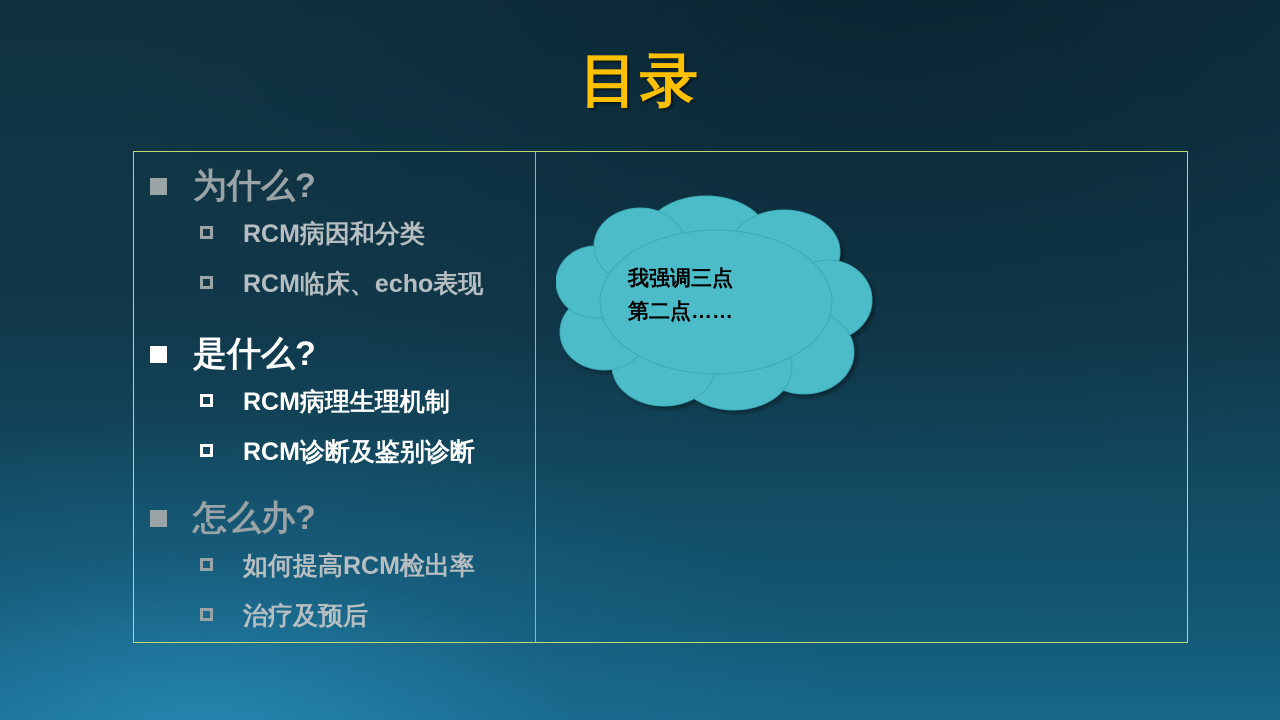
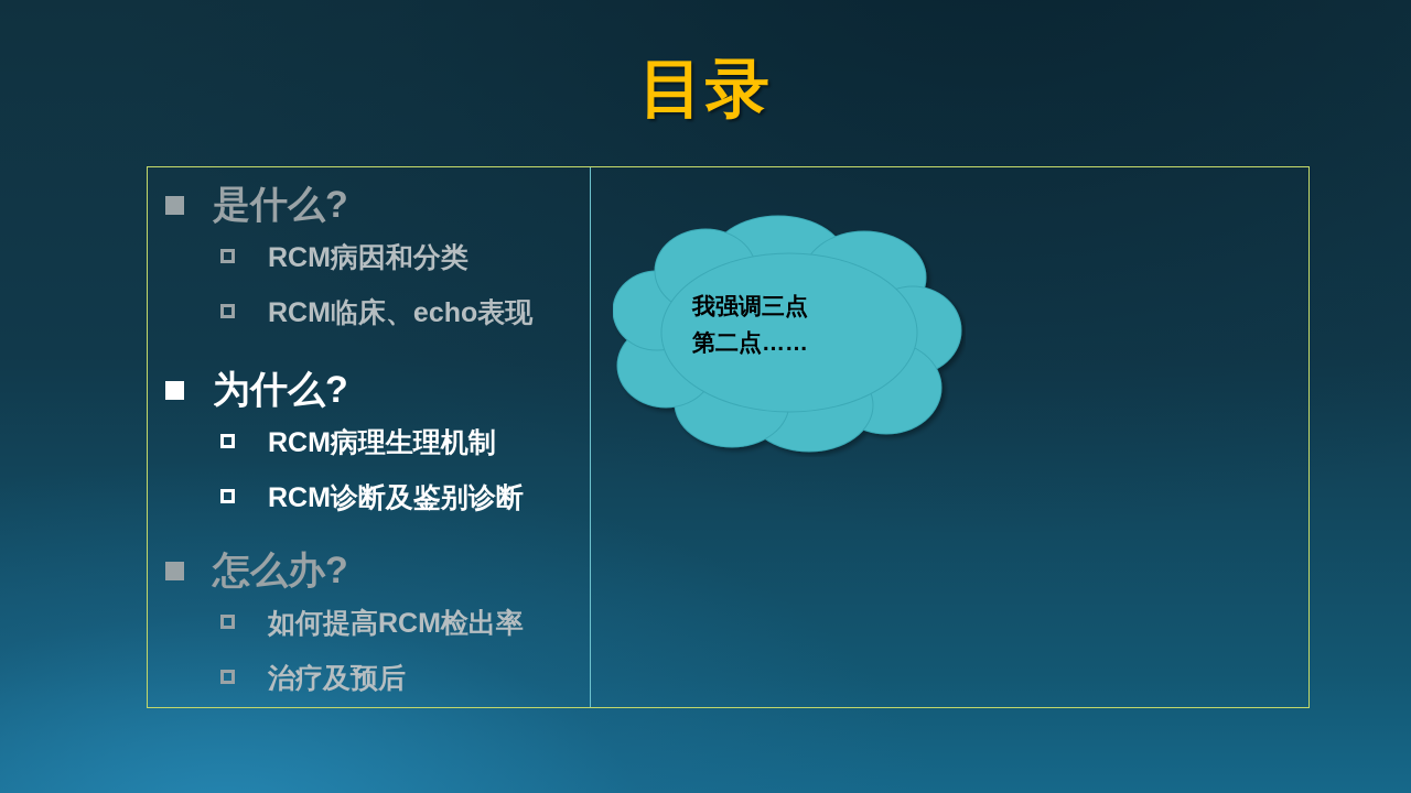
  目录
- 为什么?
+ 是什么?
  RCM病因和分类
  RCM临床、echo表现
- 是什么?
+ 为什么?
  RCM病理生理机制
  RCM诊断及鉴别诊断
  怎么办?
  如何提高RCM检出率
  治疗及预后
  我强调三点
  第二点……
